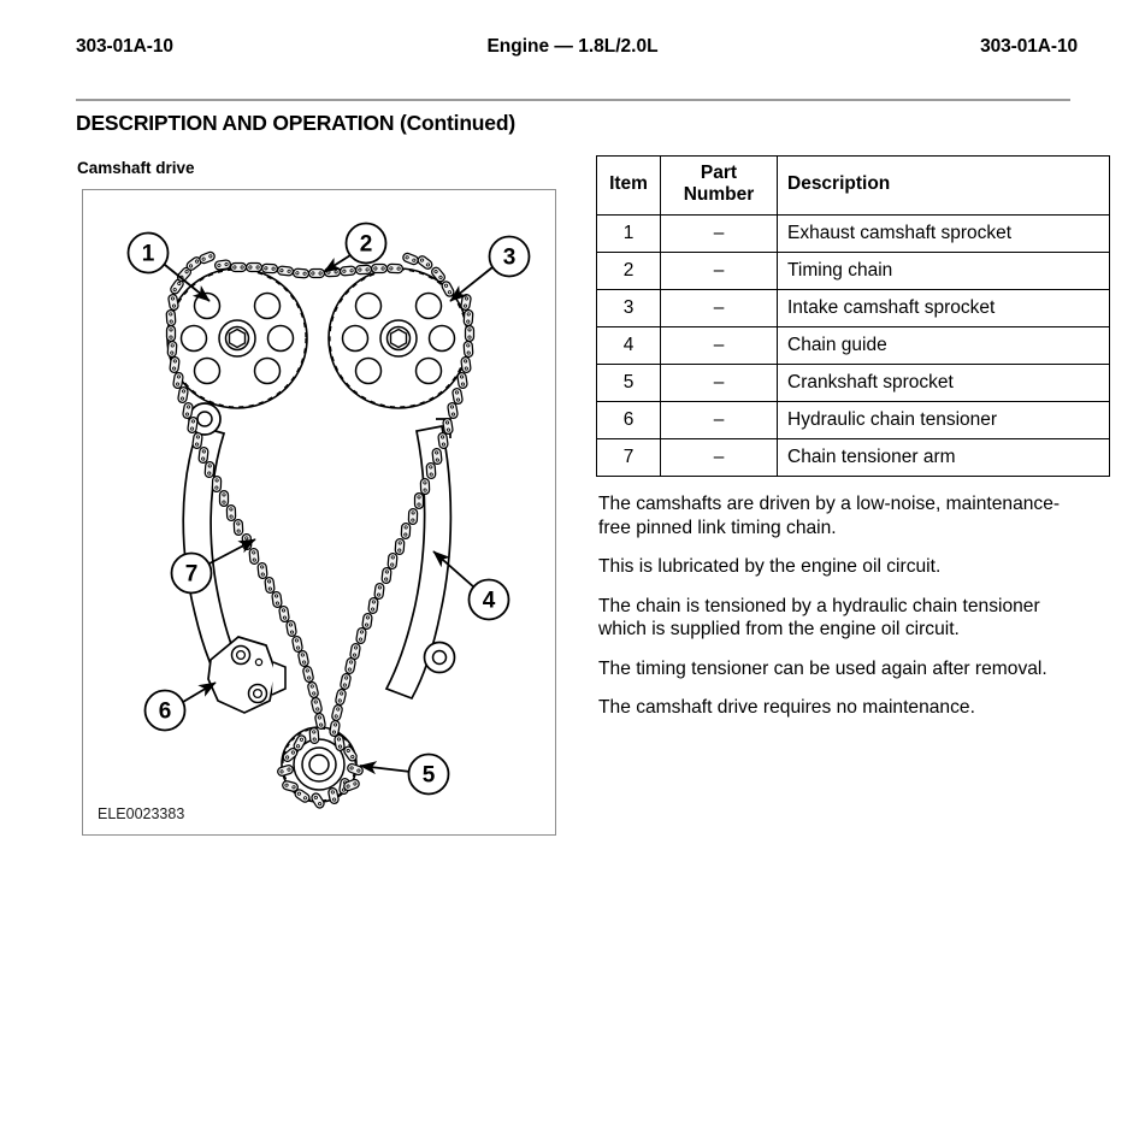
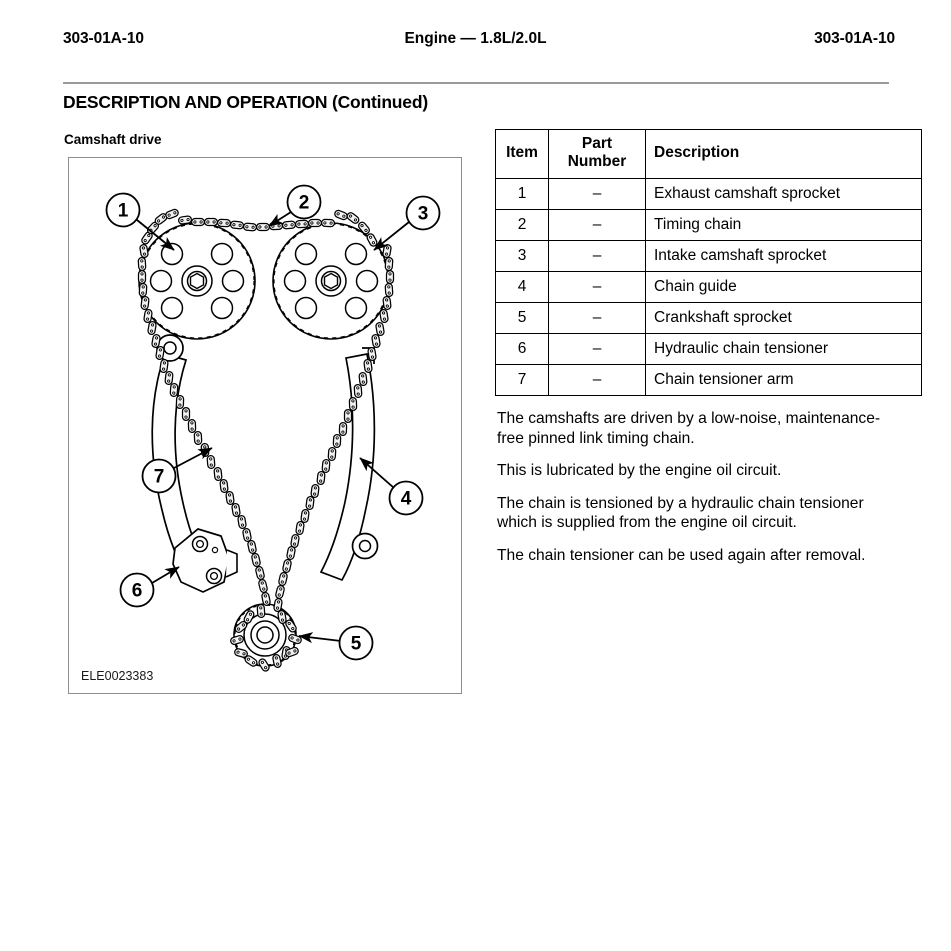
  303-01A-10
  Engine — 1.8L/2.0L
  303-01A-10
  DESCRIPTION AND OPERATION (Continued)
  Camshaft drive
  1
  2
  3
  4
  5
  6
  7
  ELE0023383
  Item	Part Number	Description
  1	–	Exhaust camshaft sprocket
  2	–	Timing chain
  3	–	Intake camshaft sprocket
  4	–	Chain guide
  5	–	Crankshaft sprocket
  6	–	Hydraulic chain tensioner
  7	–	Chain tensioner arm
  The camshafts are driven by a low-noise, maintenance-free pinned link timing chain.
  This is lubricated by the engine oil circuit.
  The chain is tensioned by a hydraulic chain tensioner which is supplied from the engine oil circuit.
- The timing tensioner can be used again after removal.
+ The chain tensioner can be used again after removal.
- The camshaft drive requires no maintenance.
